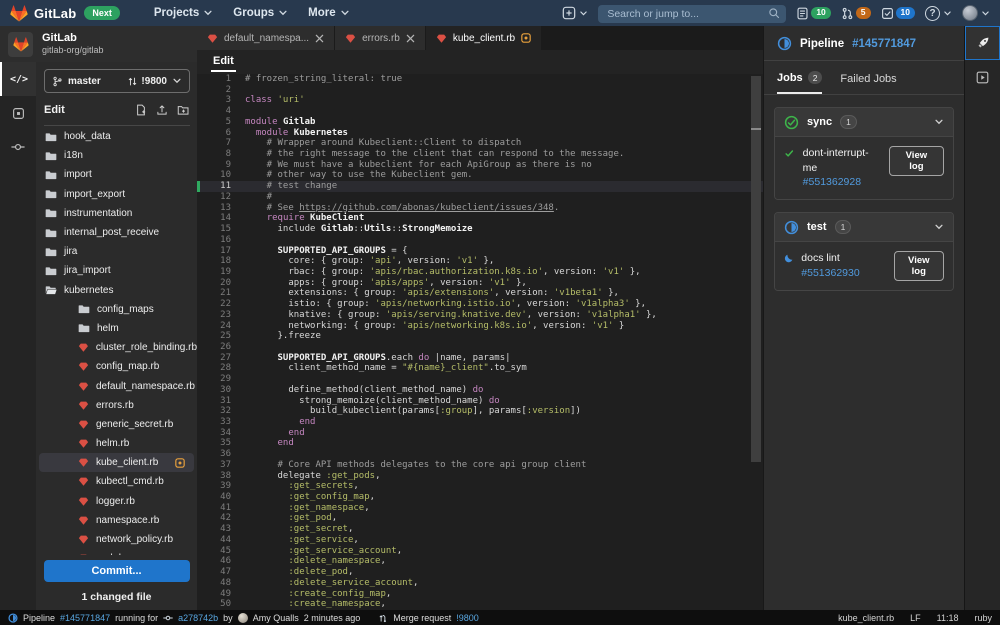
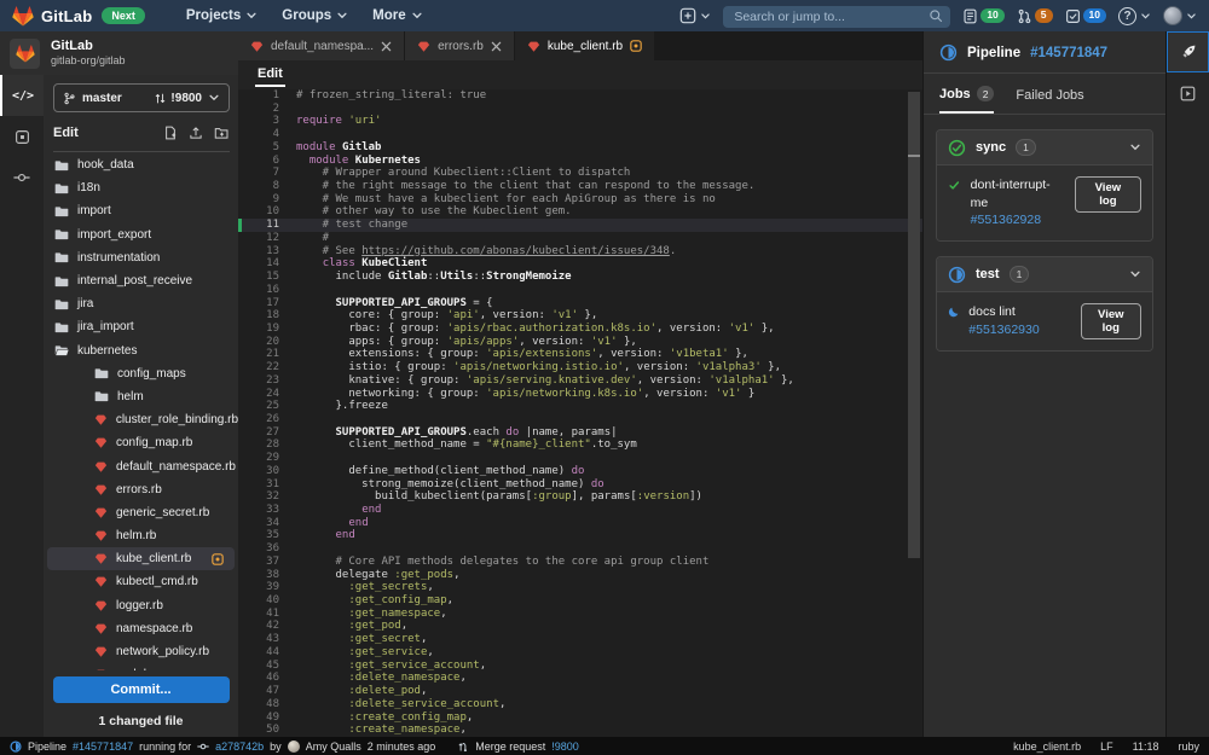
  GitLab
  Next
  Projects
  Groups
  More
  Search or jump to...
  10
  5
  10
  ?
  GitLab
  gitlab-org/gitlab
  </>
  master
  !9800
  Edit
  hook_data
  i18n
  import
  import_export
  instrumentation
  internal_post_receive
  jira
  jira_import
  kubernetes
  config_maps
  helm
  cluster_role_binding.rb
  config_map.rb
  default_namespace.rb
  errors.rb
  generic_secret.rb
  helm.rb
  kube_client.rb
  kubectl_cmd.rb
  logger.rb
  namespace.rb
  network_policy.rb
  Commit...
  1 changed file
  default_namespa...
  errors.rb
  kube_client.rb
  Edit
  1
  # frozen_string_literal: true
  2
  3
- class 'uri'
+ require 'uri'
  4
  5
  module Gitlab
  6
  module Kubernetes
  7
  # Wrapper around Kubeclient::Client to dispatch
  8
  # the right message to the client that can respond to the message.
  9
  # We must have a kubeclient for each ApiGroup as there is no
  10
  # other way to use the Kubeclient gem.
  11
  # test change
  12
  #
  13
  # See https://github.com/abonas/kubeclient/issues/348.
  14
- require KubeClient
+ class KubeClient
  15
  include Gitlab::Utils::StrongMemoize
  16
  17
  SUPPORTED_API_GROUPS = {
  18
  core: { group: 'api', version: 'v1' },
  19
  rbac: { group: 'apis/rbac.authorization.k8s.io', version: 'v1' },
  20
  apps: { group: 'apis/apps', version: 'v1' },
  21
  extensions: { group: 'apis/extensions', version: 'v1beta1' },
  22
  istio: { group: 'apis/networking.istio.io', version: 'v1alpha3' },
  23
  knative: { group: 'apis/serving.knative.dev', version: 'v1alpha1' },
  24
  networking: { group: 'apis/networking.k8s.io', version: 'v1' }
  25
  }.freeze
  26
  27
  SUPPORTED_API_GROUPS.each do |name, params|
  28
  client_method_name = "#{name}_client".to_sym
  29
  30
  define_method(client_method_name) do
  31
  strong_memoize(client_method_name) do
  32
  build_kubeclient(params[:group], params[:version])
  33
  end
  34
  end
  35
  end
  36
  37
  # Core API methods delegates to the core api group client
  38
  delegate :get_pods,
  39
  :get_secrets,
  40
  :get_config_map,
  41
  :get_namespace,
  42
  :get_pod,
  43
  :get_secret,
  44
  :get_service,
  45
  :get_service_account,
  46
  :delete_namespace,
  47
  :delete_pod,
  48
  :delete_service_account,
  49
  :create_config_map,
  50
  :create_namespace,
  Pipeline
  #145771847
  Jobs
  2
  Failed Jobs
  sync
  1
  dont-interrupt-me
  #551362928
  View log
  test
  1
  docs lint #551362930
  View log
  Pipeline
  #145771847
  running for
  a278742b
  by
  Amy Qualls
  2 minutes ago
  Merge request
  !9800
  kube_client.rb
  LF
  11:18
  ruby
